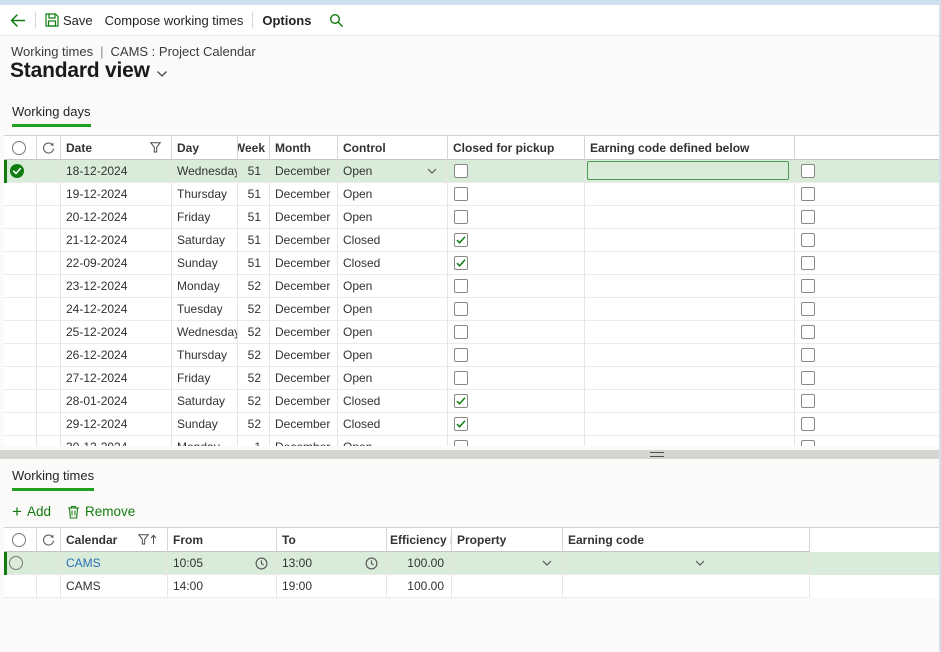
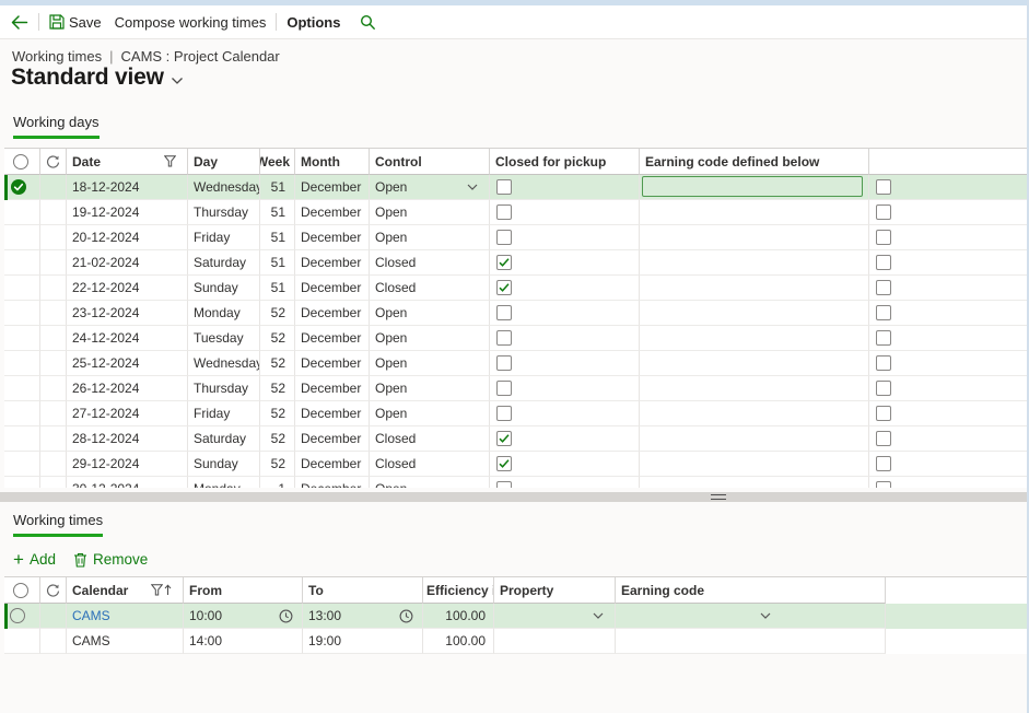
  Save
  Compose working times
  Options
  Working times
  |
  CAMS : Project Calendar
  Standard view
  Working days
  Date
  Day
  Week
  Month
  Control
  Closed for pickup
  Earning code defined below
  18-12-2024
  Wednesda
  51
  December
  Open
  19-12-2024
  Thursday
  51
  December
  Open
  20-12-2024
  Friday
  51
  December
  Open
- 21-12-2024
+ 21-02-2024
  Saturday
  51
  December
  Closed
- 22-09-2024
+ 22-12-2024
  Sunday
  51
  December
  Closed
  23-12-2024
  Monday
  52
  December
  Open
  24-12-2024
  Tuesday
  52
  December
  Open
  25-12-2024
  Wednesda
  52
  December
  Open
  26-12-2024
  Thursday
  52
  December
  Open
  27-12-2024
  Friday
  52
  December
  Open
- 28-01-2024
+ 28-12-2024
  Saturday
  52
  December
  Closed
  29-12-2024
  Sunday
  52
  December
  Closed
  Working times
  +
  Add
  Remove
  Calendar
  From
  To
  Efficiency i
  Property
  Earning code
  CAMS
- 10:05
+ 10:00
  13:00
  100.00
  CAMS
  14:00
  19:00
  100.00
